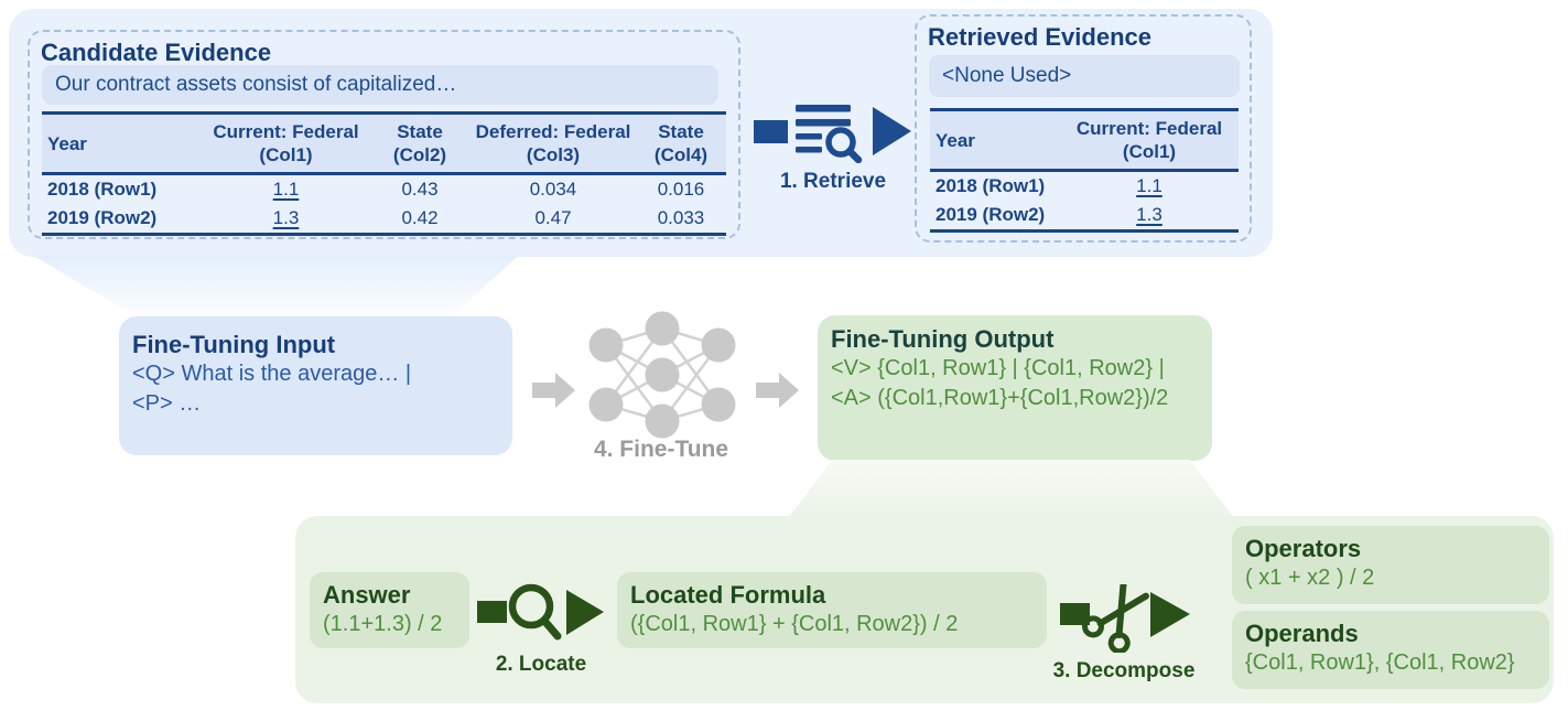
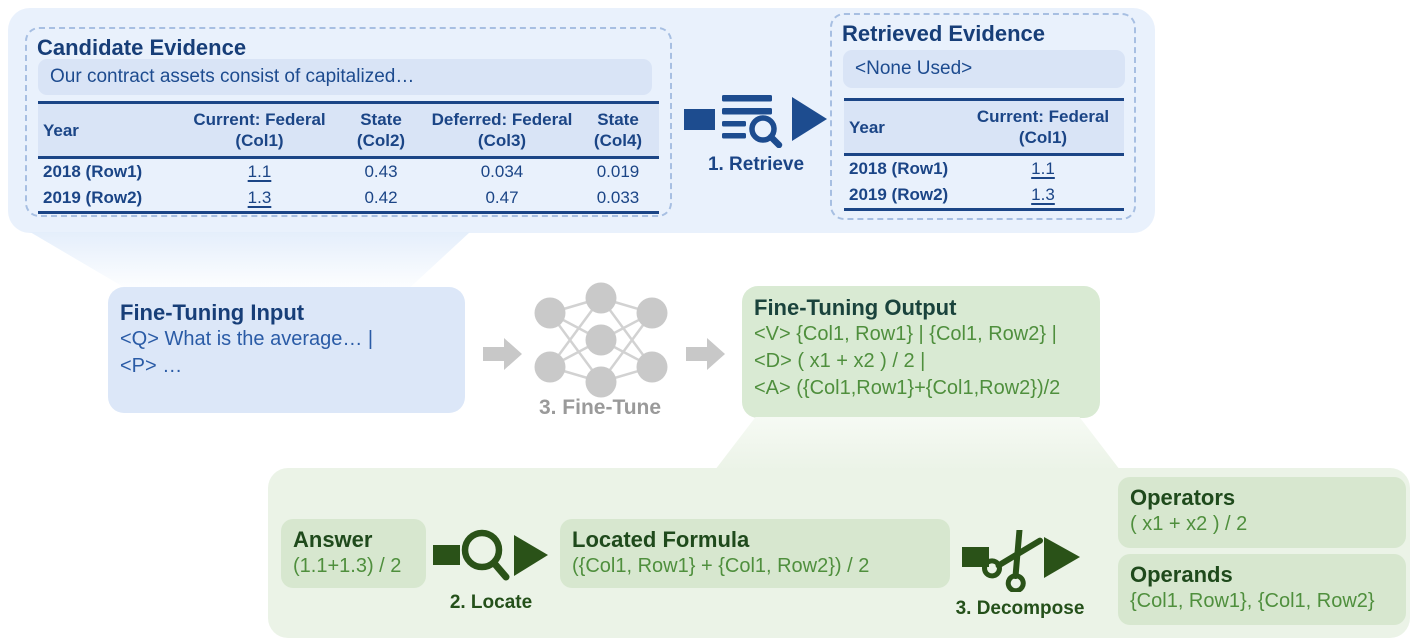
  Candidate Evidence
  Our contract assets consist of capitalized…
  Year	Current: Federal (Col1)	State (Col2)	Deferred: Federal (Col3)	State (Col4)
- 2018 (Row1)	1.1	0.43	0.034	0.016
+ 2018 (Row1)	1.1	0.43	0.034	0.019
  2019 (Row2)	1.3	0.42	0.47	0.033
  1. Retrieve
  Retrieved Evidence
  <None Used>
  Year	Current: Federal (Col1)
  2018 (Row1)	1.1
  2019 (Row2)	1.3
  Fine-Tuning Input
  <Q> What is the average… |
  <P> …
- 4. Fine-Tune
+ 3. Fine-Tune
  Fine-Tuning Output
  <V> {Col1, Row1} | {Col1, Row2} |
+ <D> ( x1 + x2 ) / 2 |
  <A> ({Col1,Row1}+{Col1,Row2})/2
  Answer
  (1.1+1.3) / 2
  2. Locate
  Located Formula
  ({Col1, Row1} + {Col1, Row2}) / 2
  3. Decompose
  Operators
  ( x1 + x2 ) / 2
  Operands
  {Col1, Row1}, {Col1, Row2}
